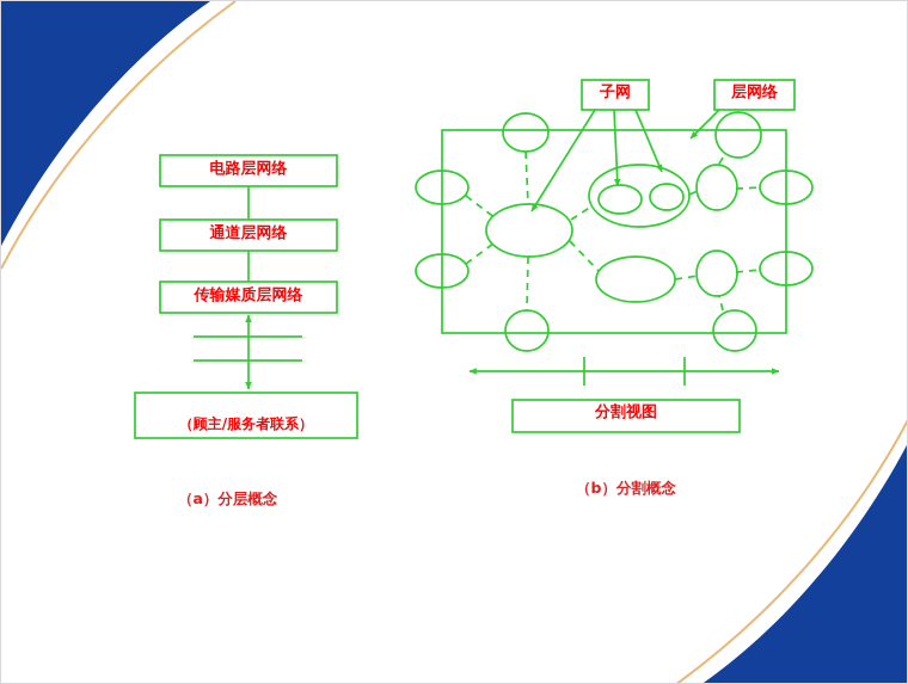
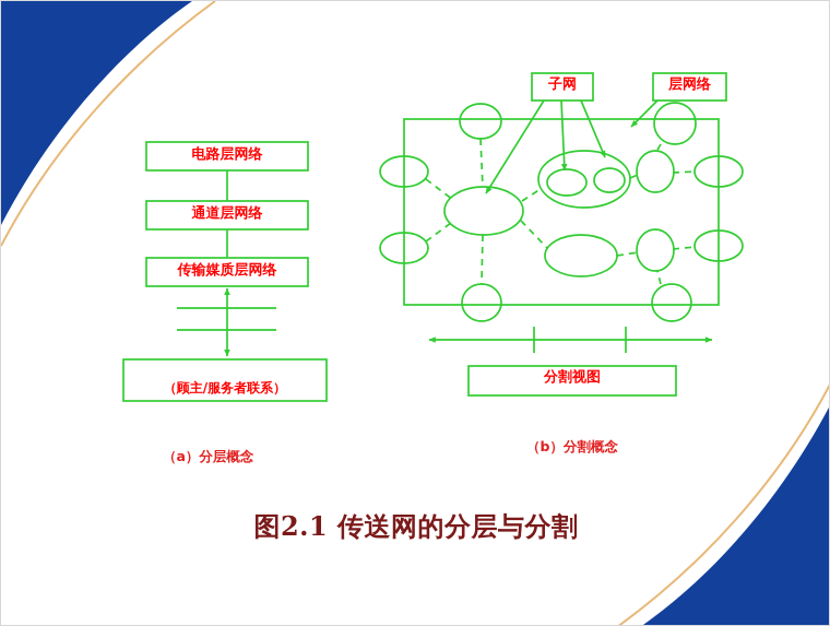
  电路层网络
  通道层网络
  传输媒质层网络
  （顾主/服务者联系）
  子网
  层网络
  分割视图
  （a）分层概念
  （b）分割概念
+ 图2.1 传送网的分层与分割
